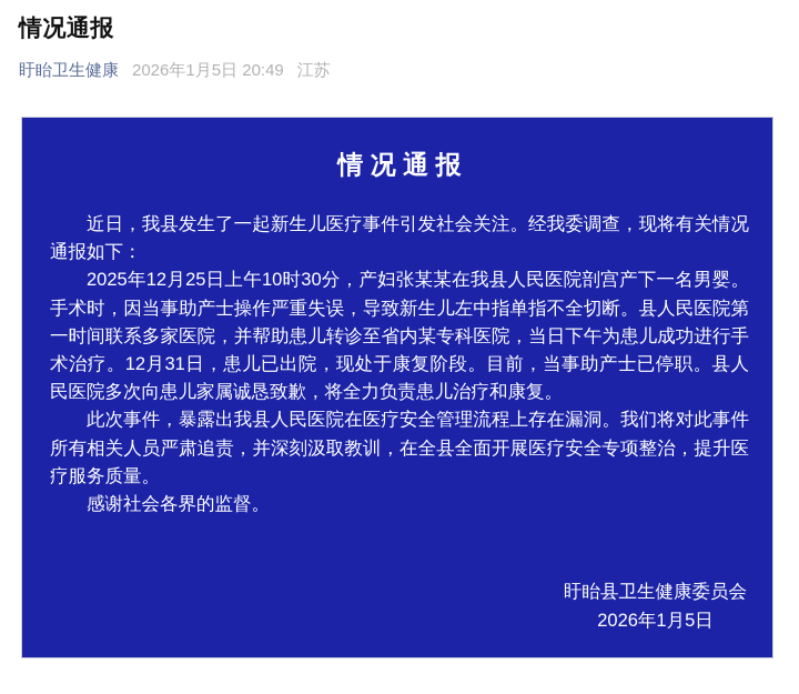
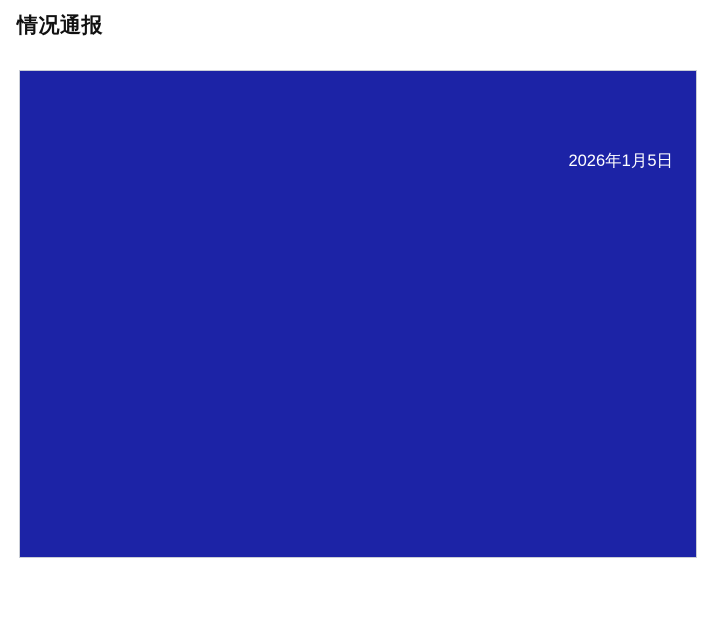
  情况通报
- 盱眙卫生健康
- 2026年1月5日 20:49
- 江苏
- 情 况 通 报
- 近日，我县发生了一起新生儿医疗事件引发社会关注。经我委调查，现将有关情况通报如下：
- 2025年12月25日上午10时30分，产妇张某某在我县人民医院剖宫产下一名男婴。手术时，因当事助产士操作严重失误，导致新生儿左中指单指不全切断。县人民医院第一时间联系多家医院，并帮助患儿转诊至省内某专科医院，当日下午为患儿成功进行手术治疗。12月31日，患儿已出院，现处于康复阶段。目前，当事助产士已停职。县人民医院多次向患儿家属诚恳致歉，将全力负责患儿治疗和康复。
- 此次事件，暴露出我县人民医院在医疗安全管理流程上存在漏洞。我们将对此事件所有相关人员严肃追责，并深刻汲取教训，在全县全面开展医疗安全专项整治，提升医疗服务质量。
- 感谢社会各界的监督。
- 盱眙县卫生健康委员会
  2026年1月5日
